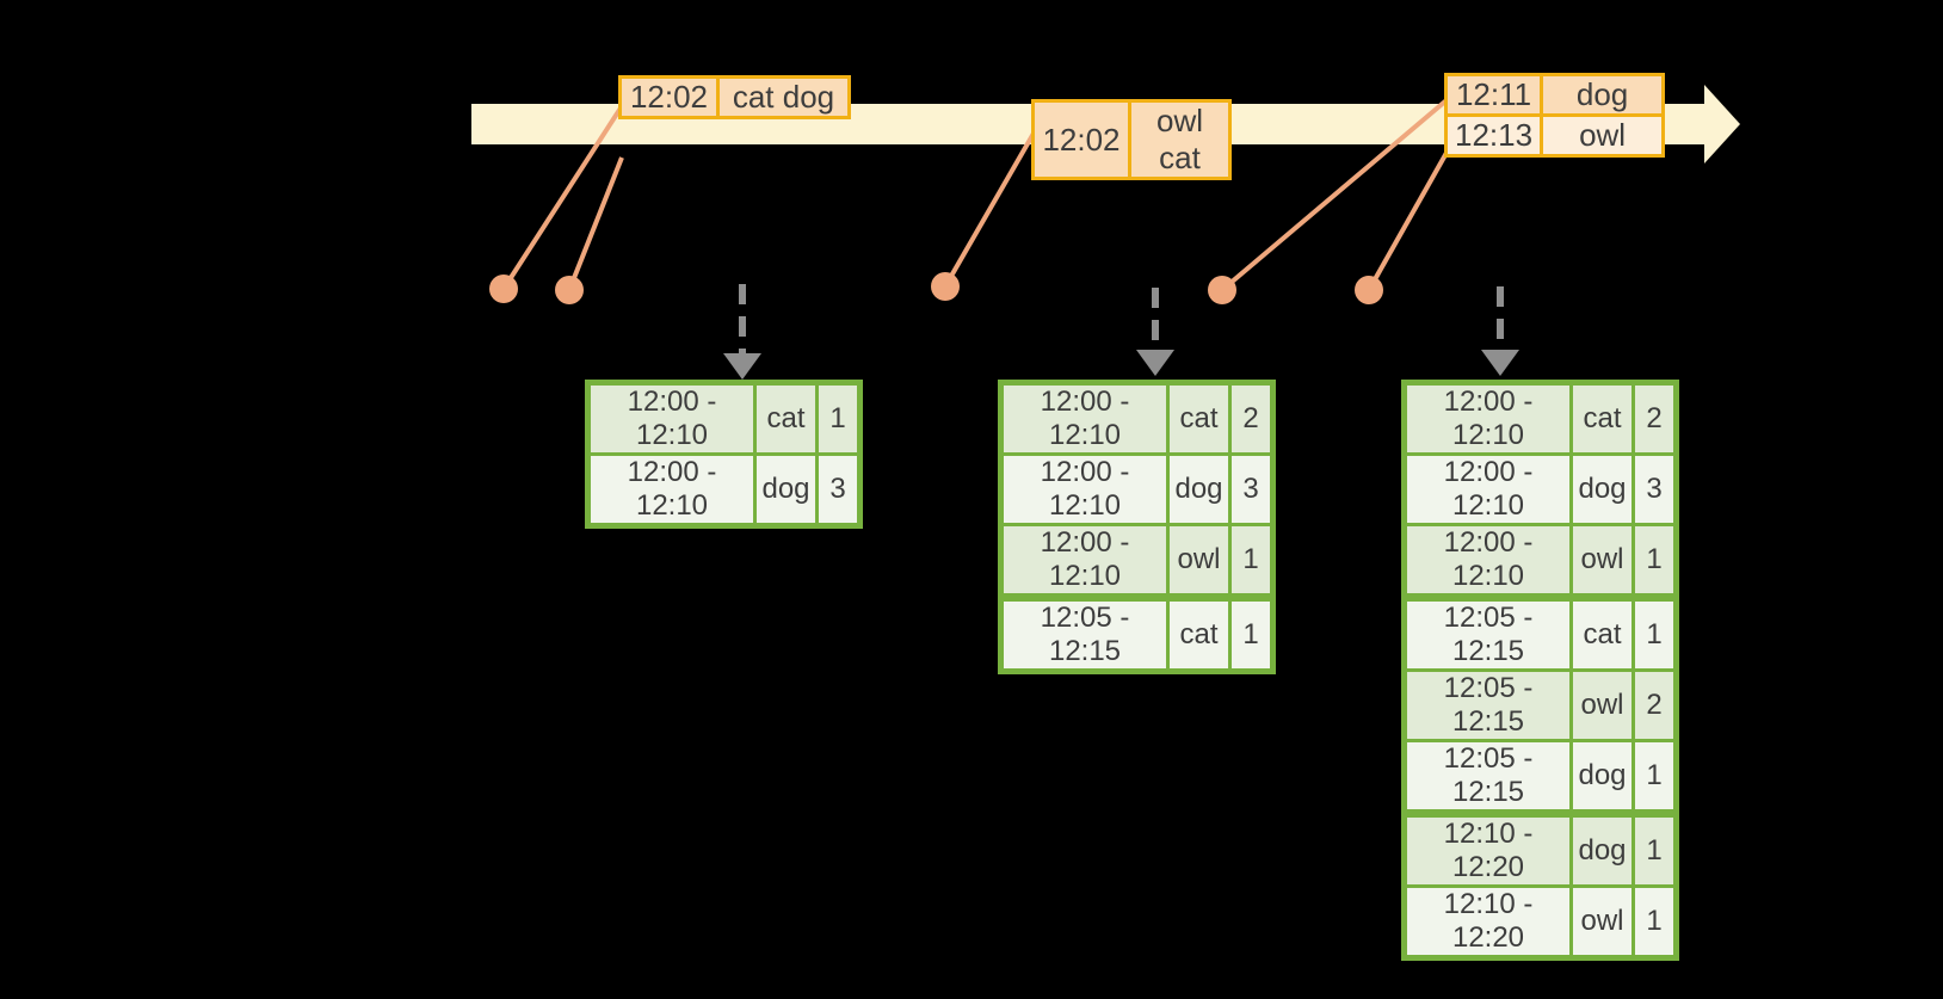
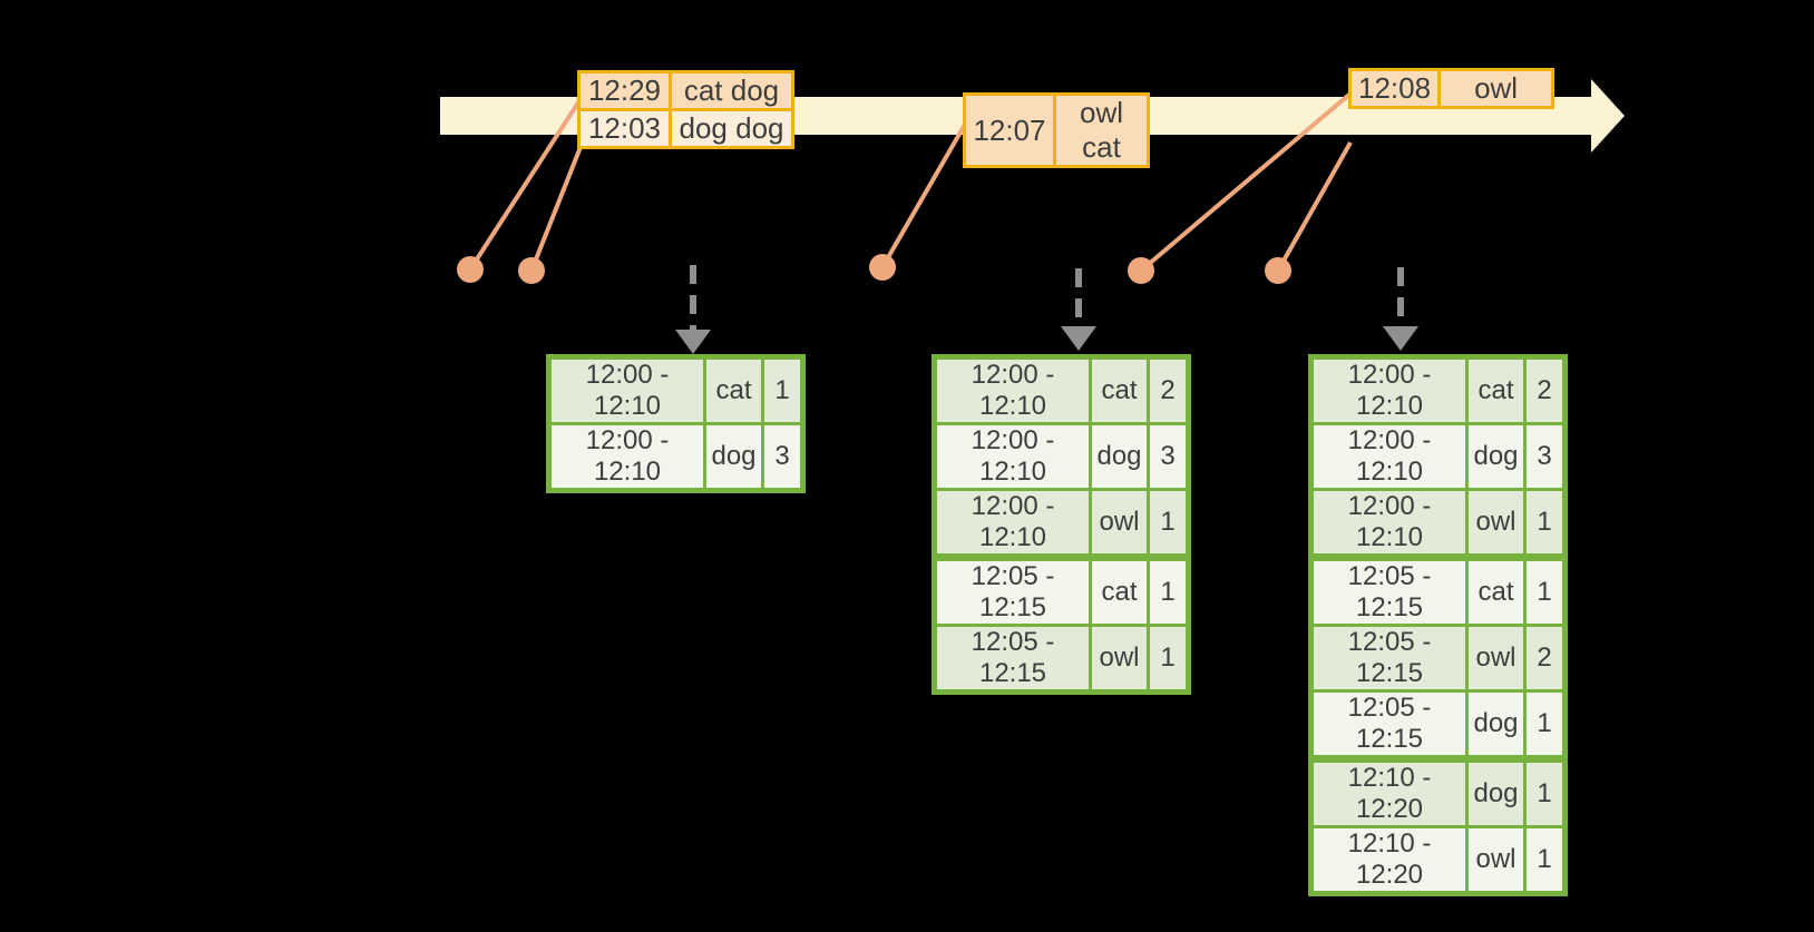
- 12:02	cat dog
+ 12:29	cat dog
+ 12:03	dog dog
- 12:02	owl cat
+ 12:07	owl cat
- 12:11	dog
- 12:13	owl
+ 12:08	owl
  12:00 - 12:10	cat	1
  12:00 - 12:10	dog	3
  12:00 - 12:10	cat	2
  12:00 - 12:10	dog	3
  12:00 - 12:10	owl	1
  12:05 - 12:15	cat	1
+ 12:05 - 12:15	owl	1
  12:00 - 12:10	cat	2
  12:00 - 12:10	dog	3
  12:00 - 12:10	owl	1
  12:05 - 12:15	cat	1
  12:05 - 12:15	owl	2
  12:05 - 12:15	dog	1
  12:10 - 12:20	dog	1
  12:10 - 12:20	owl	1
